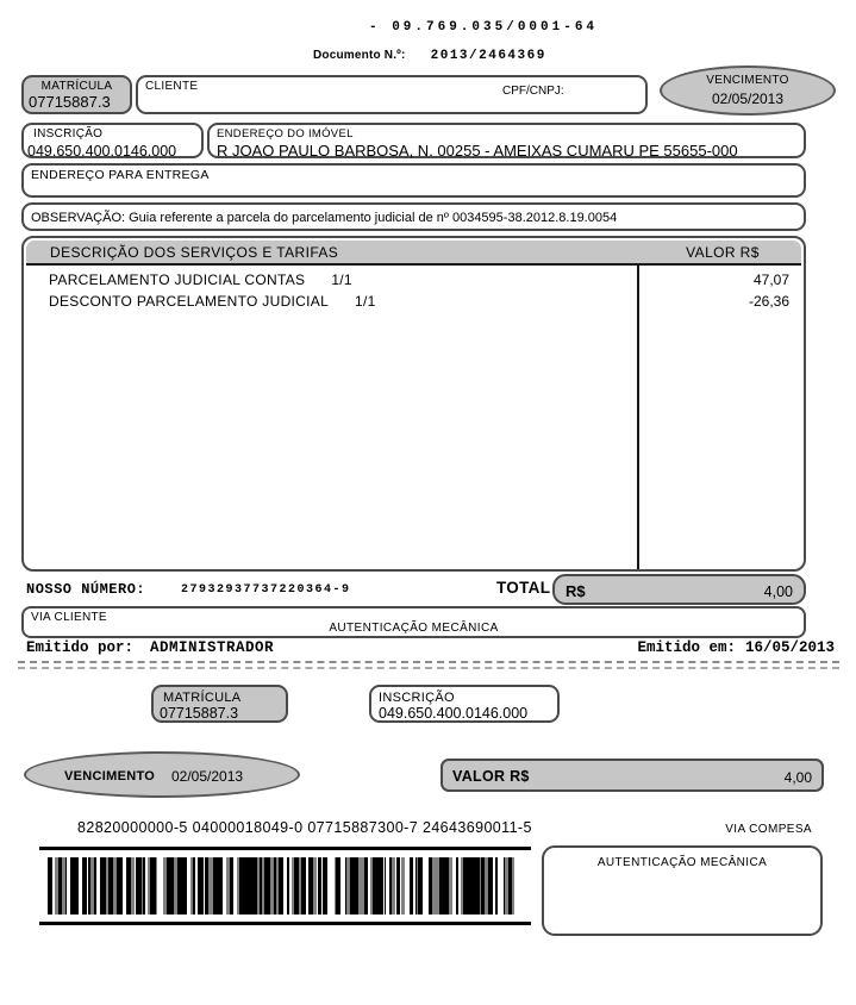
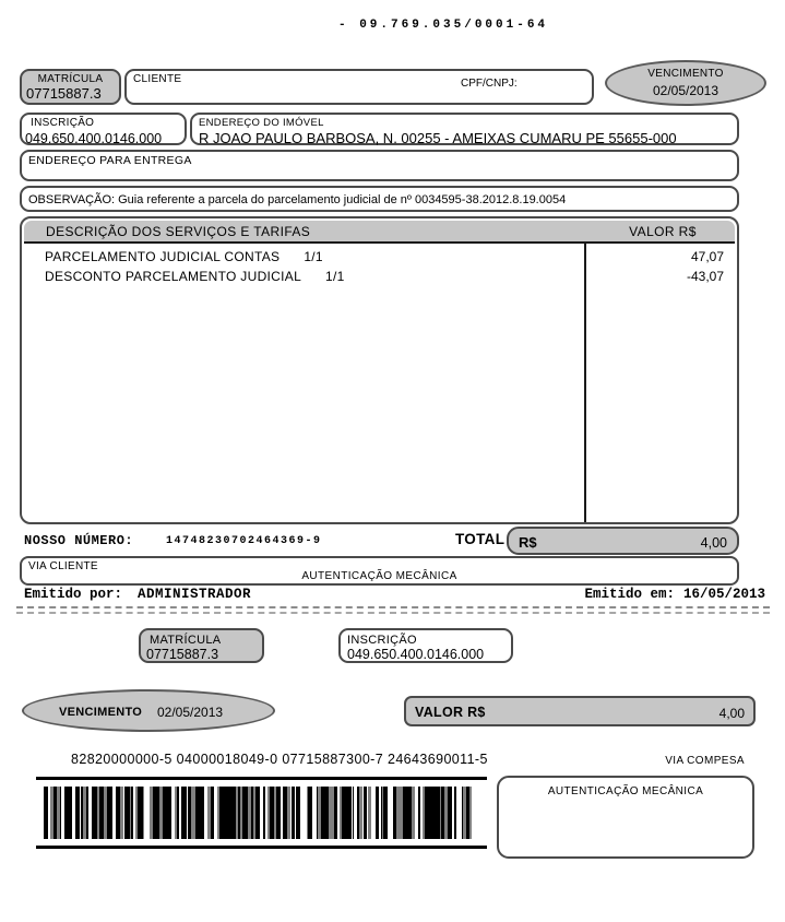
  - 09.769.035/0001-64
- Documento N.º: 2013/2464369
  MATRÍCULA
  07715887.3
  CLIENTE
  CPF/CNPJ:
  VENCIMENTO
  02/05/2013
  INSCRIÇÃO
  049.650.400.0146.000
  ENDEREÇO DO IMÓVEL
  R JOAO PAULO BARBOSA, N. 00255 - AMEIXAS CUMARU PE 55655-000
  ENDEREÇO PARA ENTREGA
  OBSERVAÇÃO: Guia referente a parcela do parcelamento judicial de nº 0034595-38.2012.8.19.0054
  DESCRIÇÃO DOS SERVIÇOS E TARIFAS
  VALOR R$
  PARCELAMENTO JUDICIAL CONTAS 1/1
  47,07
  DESCONTO PARCELAMENTO JUDICIAL 1/1
- -26,36
+ -43,07
  NOSSO NÚMERO:
- 27932937737220364-9
+ 14748230702464369-9
  TOTAL
  R$
  4,00
  VIA CLIENTE
  AUTENTICAÇÃO MECÂNICA
  Emitido por: ADMINISTRADOR
  Emitido em: 16/05/2013
  MATRÍCULA
  07715887.3
  INSCRIÇÃO
  049.650.400.0146.000
  VENCIMENTO
  02/05/2013
  VALOR R$
  4,00
  82820000000-5 04000018049-0 07715887300-7 24643690011-5
  VIA COMPESA
  AUTENTICAÇÃO MECÂNICA
